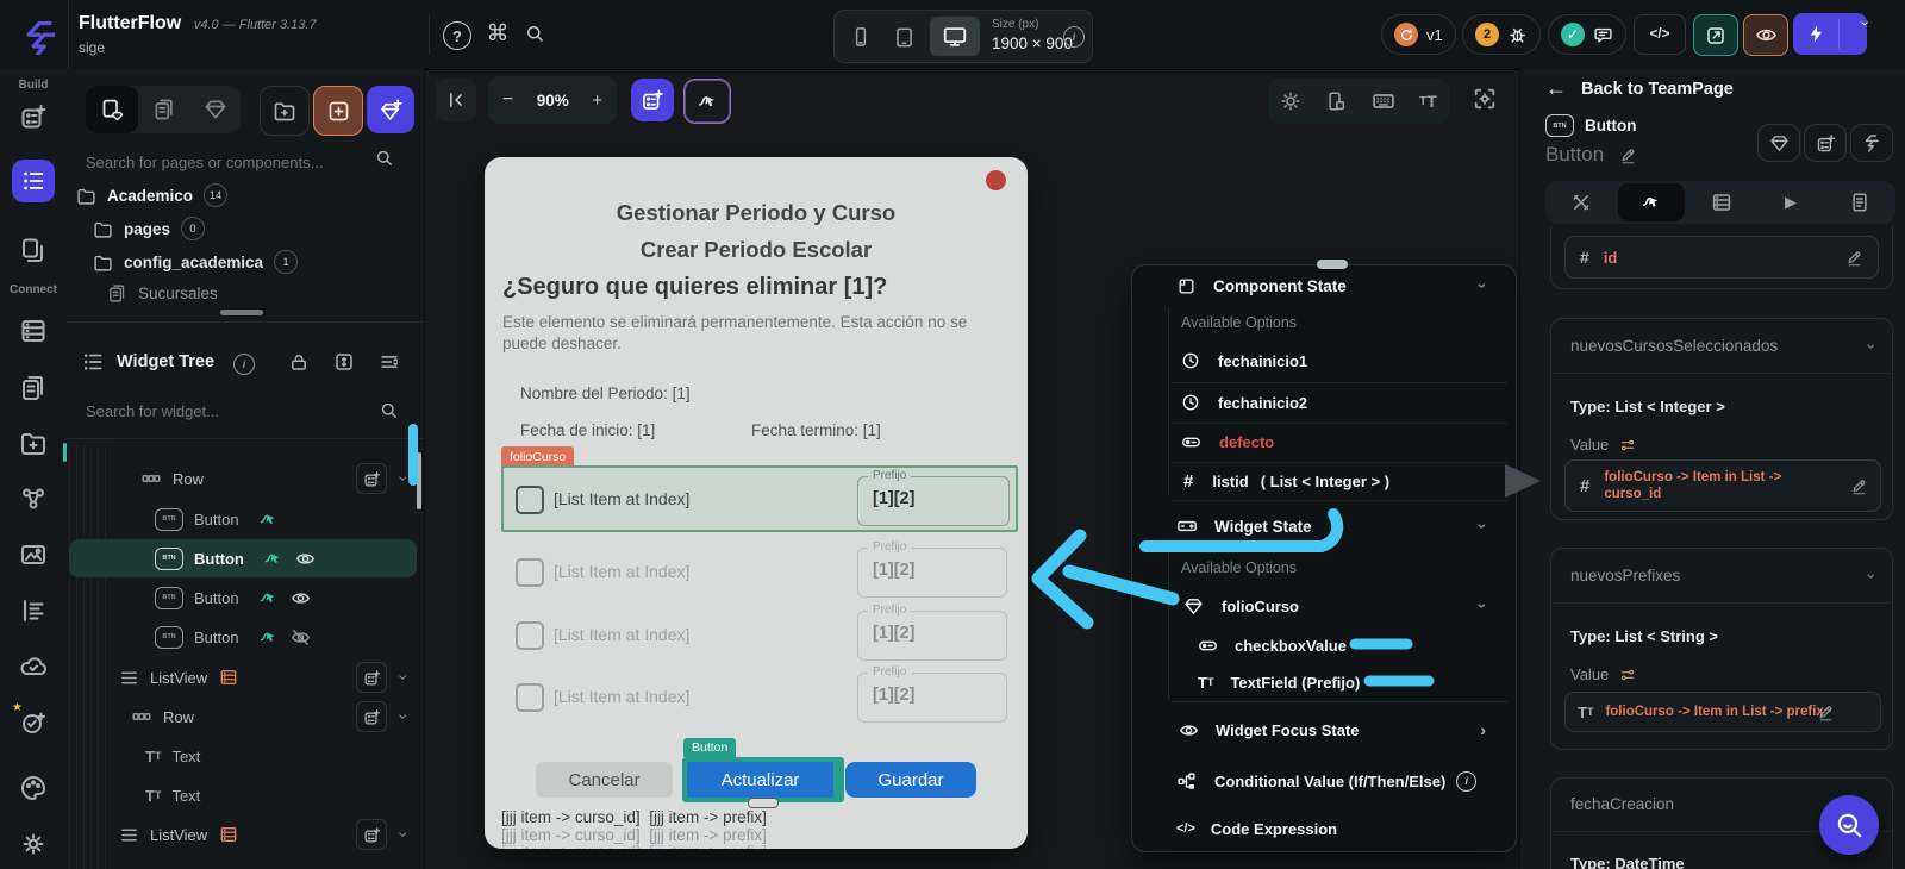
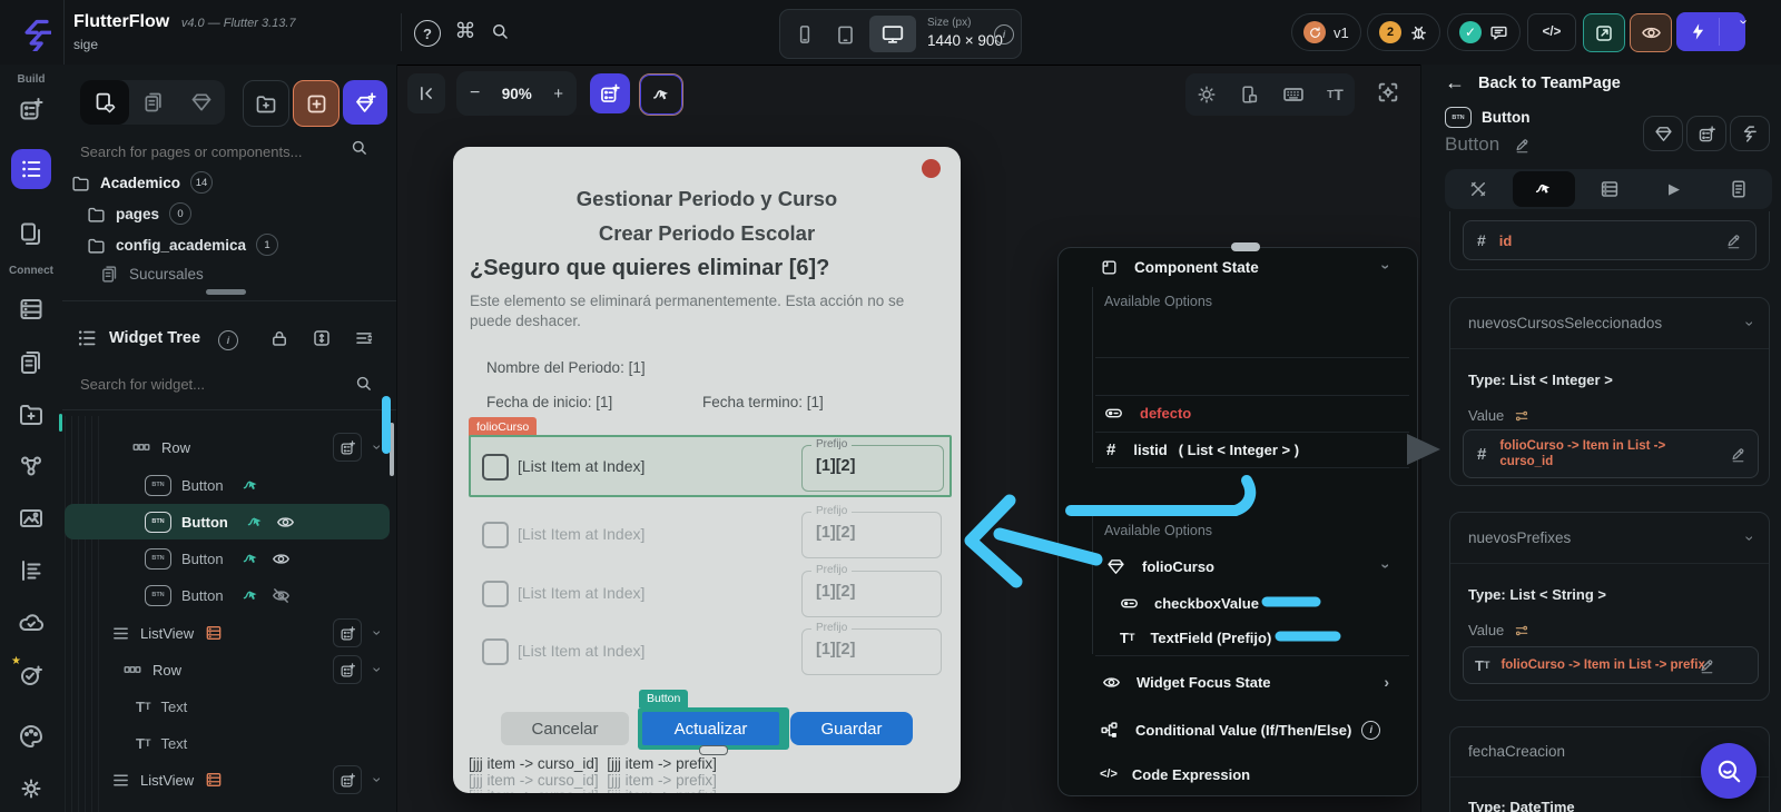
  FlutterFlow v4.0 — Flutter 3.13.7
  sige
  ?
  ⌘
  Size (px)
- 1900 × 900
+ 1440 × 900
  i
  v1
  2
  ✓
  </>
  Build
  Connect
  ★
  Search for pages or components...
  Academico
  14
  pages
  0
  config_academica
  1
  Sucursales
  Widget Tree
  i
  Search for widget...
  Row
  Button
  Button
  Button
  Button
  ListView
  Row
  T
  T
  Text
  T
  T
  Text
  ListView
  −
  90%
  +
  T
  T
  Gestionar Periodo y Curso
  Crear Periodo Escolar
- ¿Seguro que quieres eliminar [1]?
+ ¿Seguro que quieres eliminar [6]?
  Este elemento se eliminará permanentemente. Esta acción no se puede deshacer.
  Nombre del Periodo: [1]
  Fecha de inicio: [1]
  Fecha termino: [1]
  folioCurso
  [List Item at Index]
  Prefijo
  [1][2]
  [List Item at Index]
  Prefijo
  [1][2]
  [List Item at Index]
  Prefijo
  [1][2]
  [List Item at Index]
  Prefijo
  [1][2]
  Cancelar
  Button
  Actualizar
  Guardar
  [jjj item -> curso_id] [jjj item -> prefix]
  [jjj item -> curso_id] [jjj item -> prefix]
  Component State
  Available Options
- fechainicio1
- fechainicio2
  defecto
  #
  listid
  ( List < Integer > )
- Widget State
  Available Options
  folioCurso
  checkboxValue
  T
  T
  TextField (Prefijo)
  Widget Focus State
  ›
  Conditional Value (If/Then/Else)
  i
  </>
  Code Expression
  ←
  Back to TeamPage
  Button
  Button
  ▶
  #
  id
  nuevosCursosSeleccionados
  Type: List < Integer >
  Value
  #
  folioCurso -> Item in List -> curso_id
  nuevosPrefixes
  Type: List < String >
  Value
  T
  T
  folioCurso -> Item in List -> prefix
  fechaCreacion
  Type: DateTime
